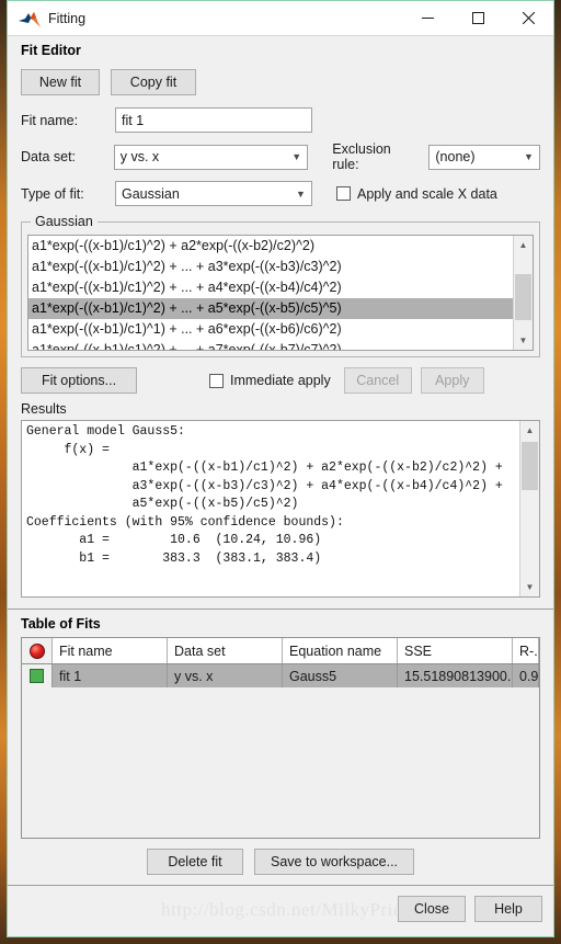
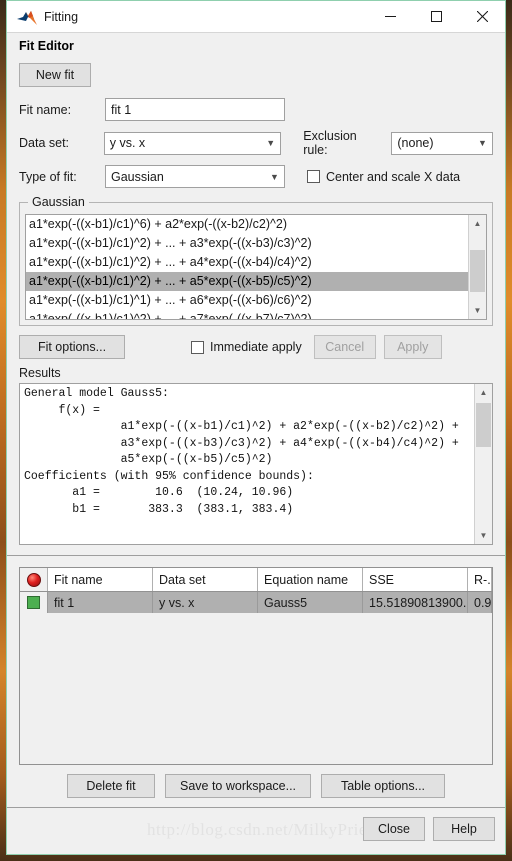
  Fitting
  Fit Editor
  New fit
- Copy fit
  Fit name:
  fit 1
  Data set:
  y vs. x
  ▼
  Exclusion rule:
  (none)
  ▼
  Type of fit:
  Gaussian
  ▼
- Apply and scale X data
+ Center and scale X data
  Gaussian
- a1*exp(-((x-b1)/c1)^2) + a2*exp(-((x-b2)/c2)^2)
+ a1*exp(-((x-b1)/c1)^6) + a2*exp(-((x-b2)/c2)^2)
  a1*exp(-((x-b1)/c1)^2) + ... + a3*exp(-((x-b3)/c3)^2)
  a1*exp(-((x-b1)/c1)^2) + ... + a4*exp(-((x-b4)/c4)^2)
- a1*exp(-((x-b1)/c1)^2) + ... + a5*exp(-((x-b5)/c5)^5)
+ a1*exp(-((x-b1)/c1)^2) + ... + a5*exp(-((x-b5)/c5)^2)
  a1*exp(-((x-b1)/c1)^1) + ... + a6*exp(-((x-b6)/c6)^2)
  ▲
  ▼
  Fit options...
  Immediate apply
  Cancel
  Apply
  Results
  General model Gauss5:
  f(x) =
  a1*exp(-((x-b1)/c1)^2) + a2*exp(-((x-b2)/c2)^2) +
  a3*exp(-((x-b3)/c3)^2) + a4*exp(-((x-b4)/c4)^2) +
  a5*exp(-((x-b5)/c5)^2)
  Coefficients (with 95% confidence bounds):
  a1 = 10.6 (10.24, 10.96)
  b1 = 383.3 (383.1, 383.4)
  ▲
  ▼
- Table of Fits
  Fit name
  Data set
  Equation name
  SSE
  fit 1
  y vs. x
  Gauss5
  15.51890813900.
  Delete fit
  Save to workspace...
+ Table options...
  Close
  Help
